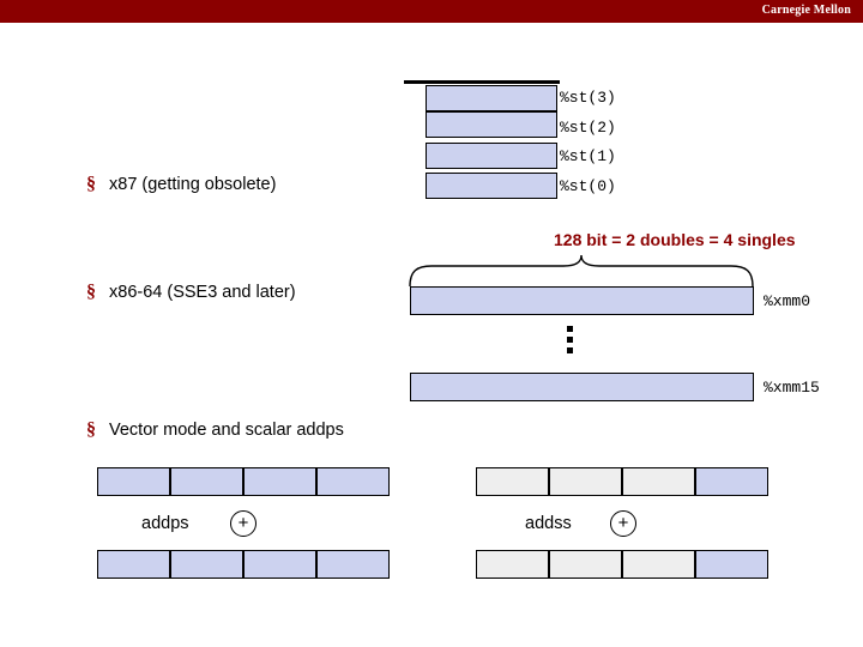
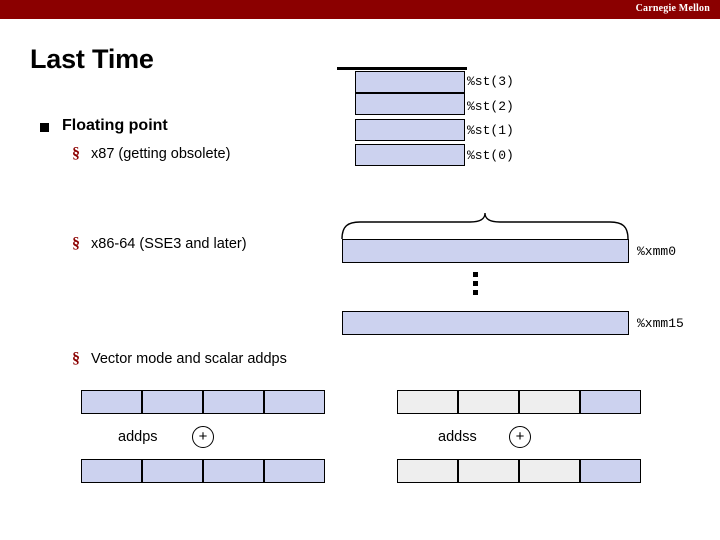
  Carnegie Mellon
+ Last Time
+ Floating point
  §
  x87 (getting obsolete)
  §
  x86-64 (SSE3 and later)
  §
  Vector mode and scalar addps
  %st(3)
  %st(2)
  %st(1)
  %st(0)
- 128 bit = 2 doubles = 4 singles
  %xmm0
  %xmm15
  addps
  +
  addss
  +
